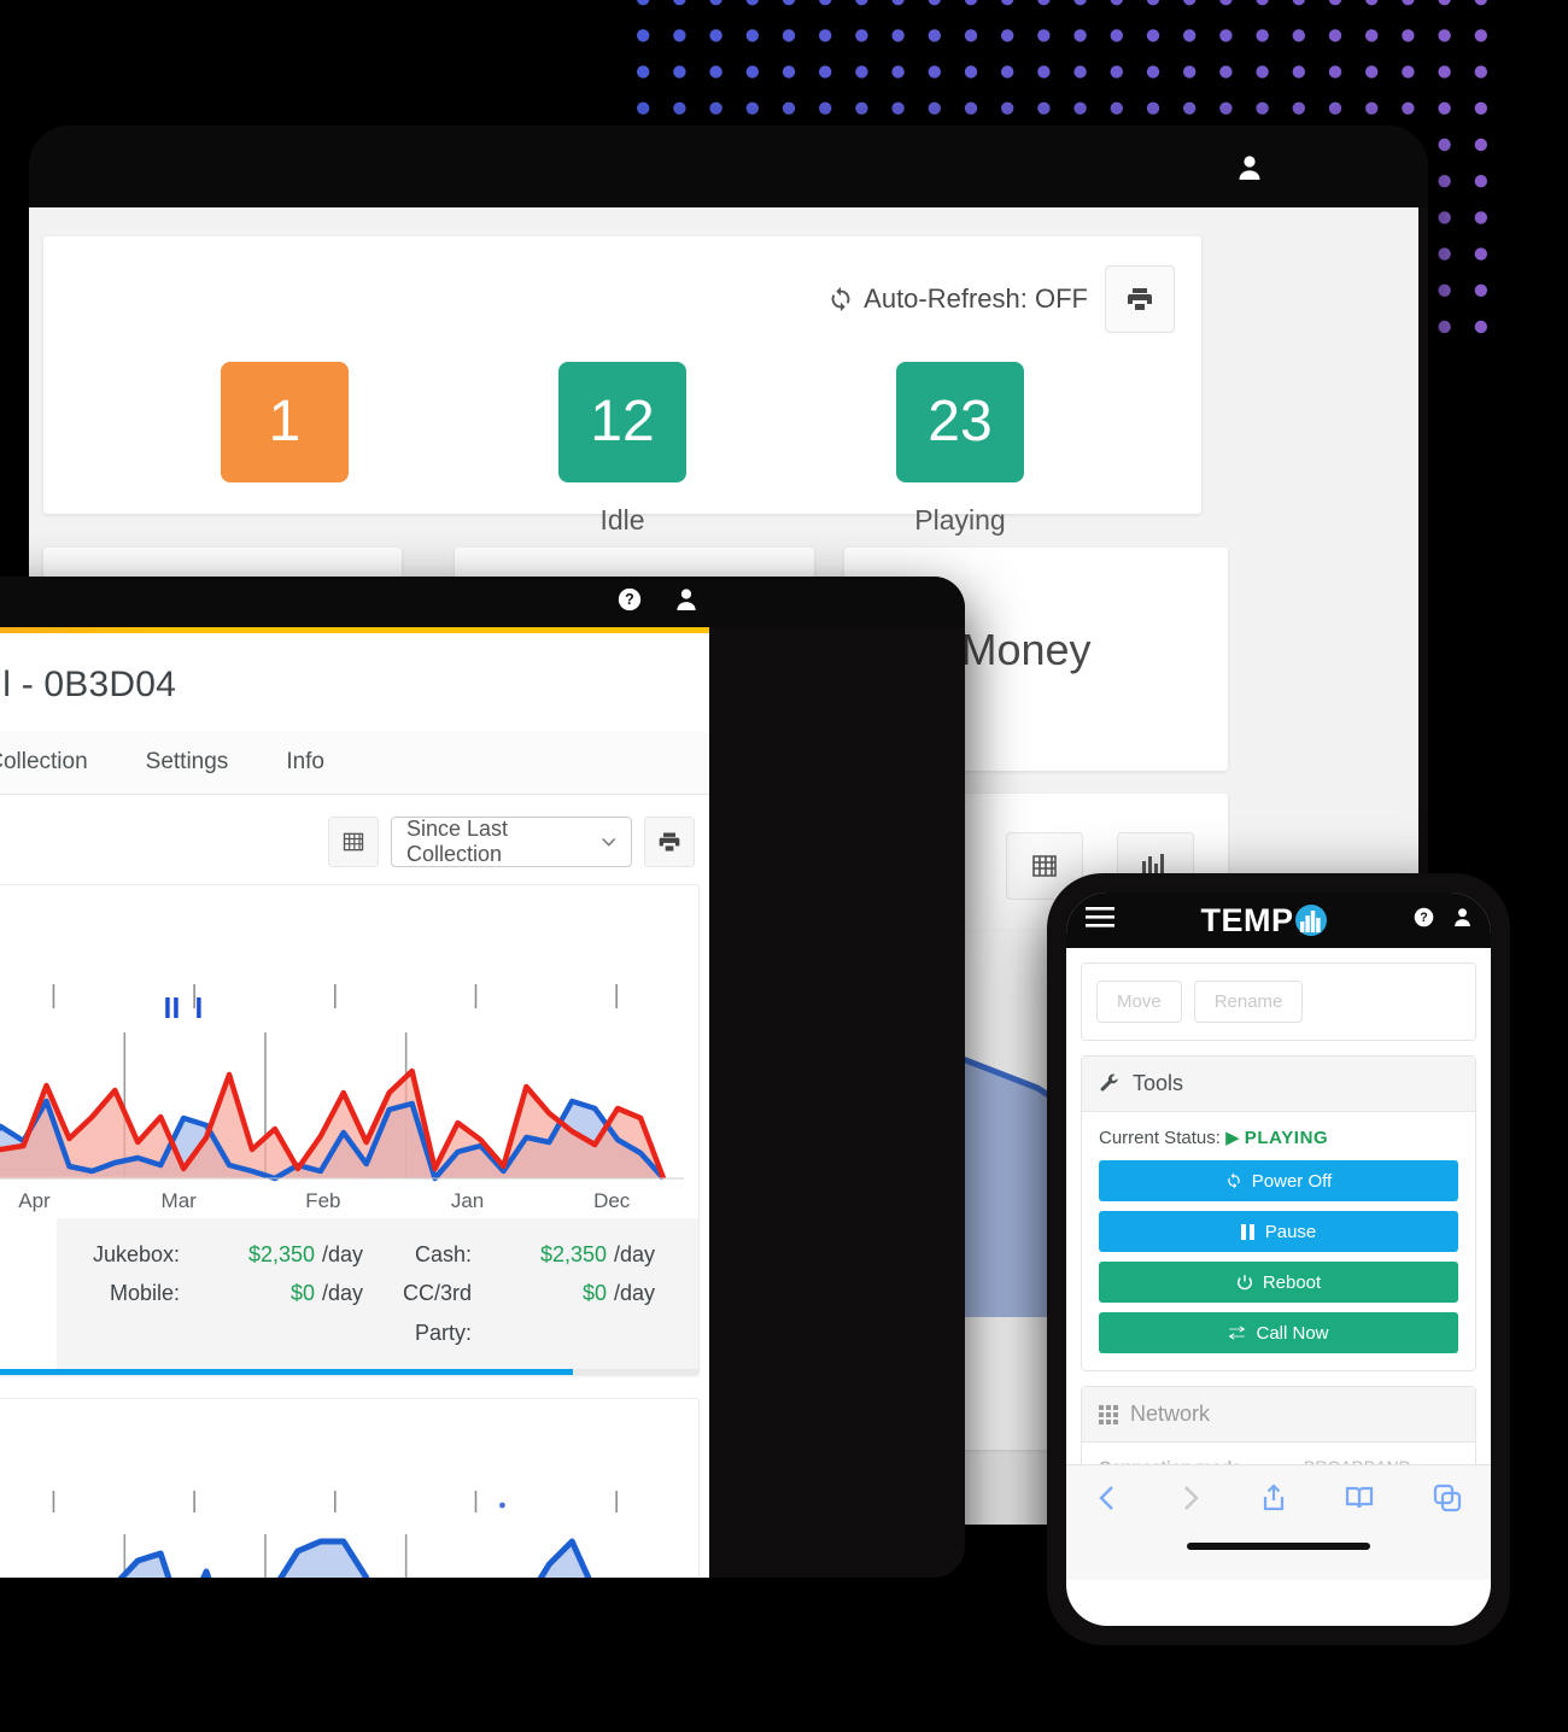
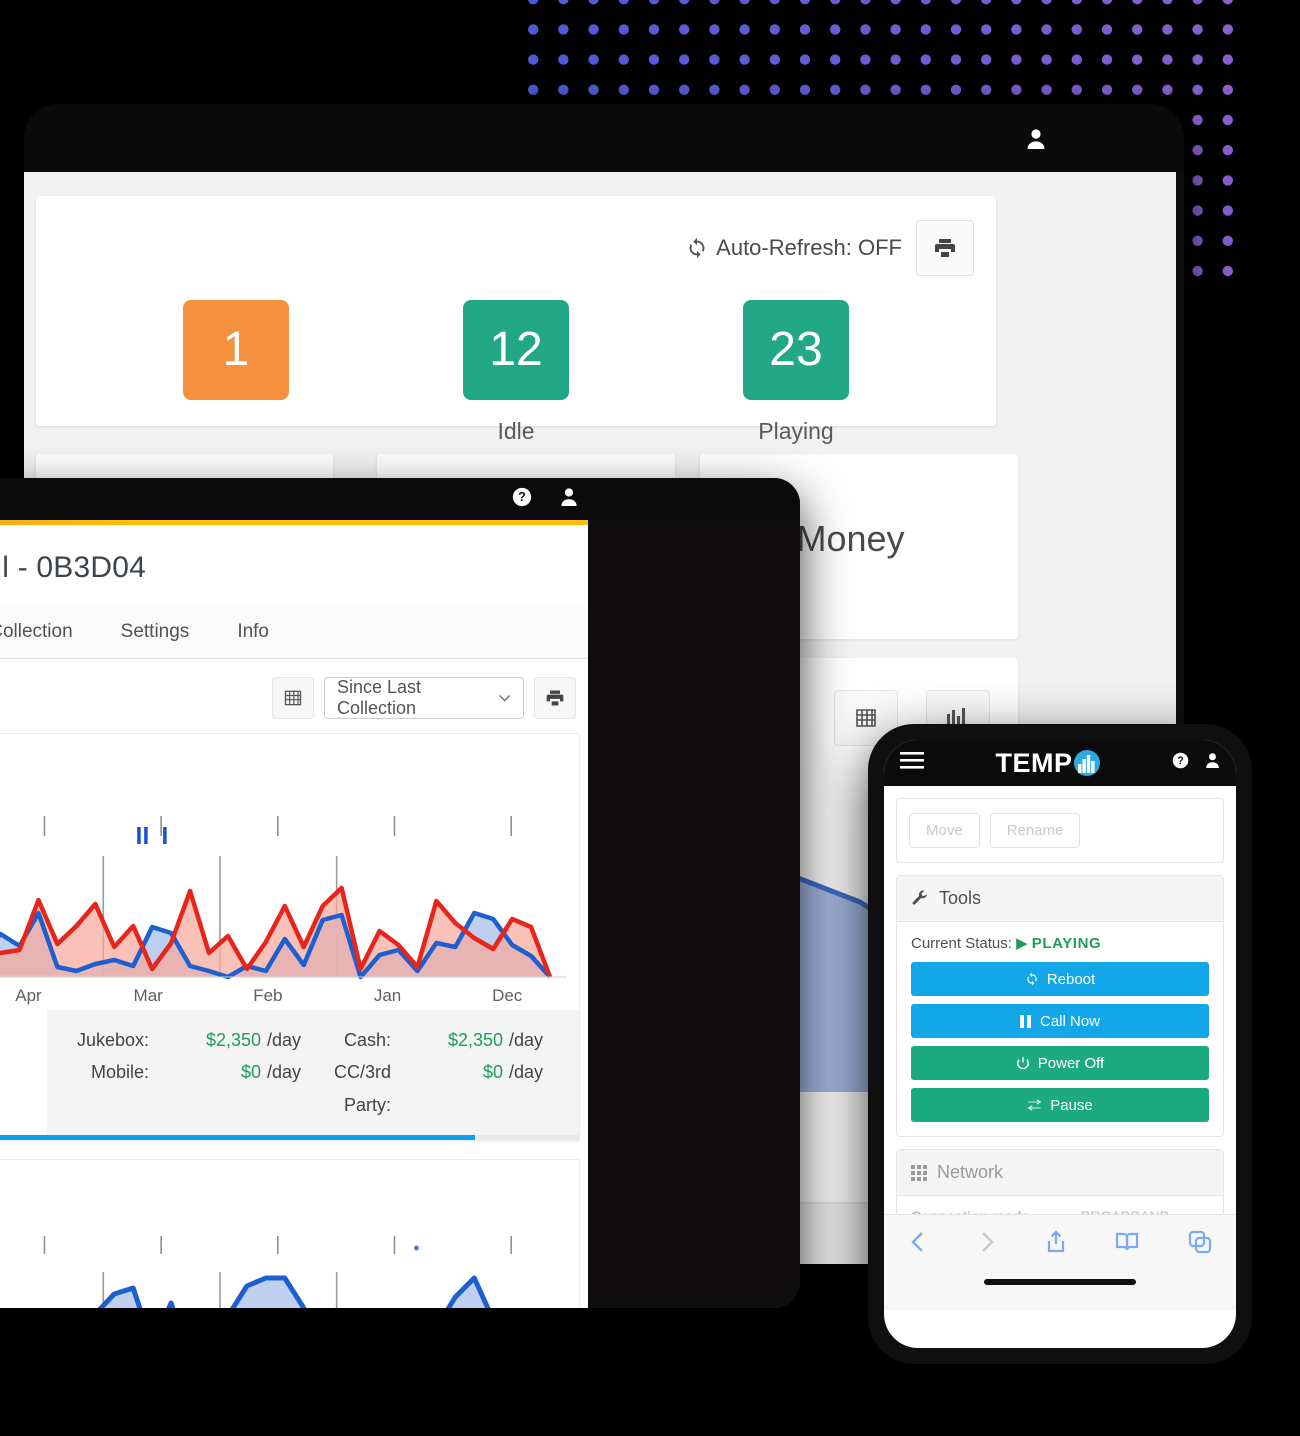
  Auto-Refresh: OFF
  1
  12
  Idle
  23
  Playing
  Money
  ?
  ollection
  Settings
  Info
  Since Last Collection
  Apr
  Mar
  Feb
  Jan
  Dec
  Jukebox:
  $2,350
  /day
  Mobile:
  $0
  /day
  Cash:
  $2,350
  /day
  CC/3rd Party:
  $0
  /day
  TEMP
  ?
  Move
  Rename
  Tools
  Current Status: ▶ PLAYING
- Power Off
+ Reboot
- Pause
+ Call Now
- Reboot
+ Power Off
- Call Now
+ Pause
  Network
